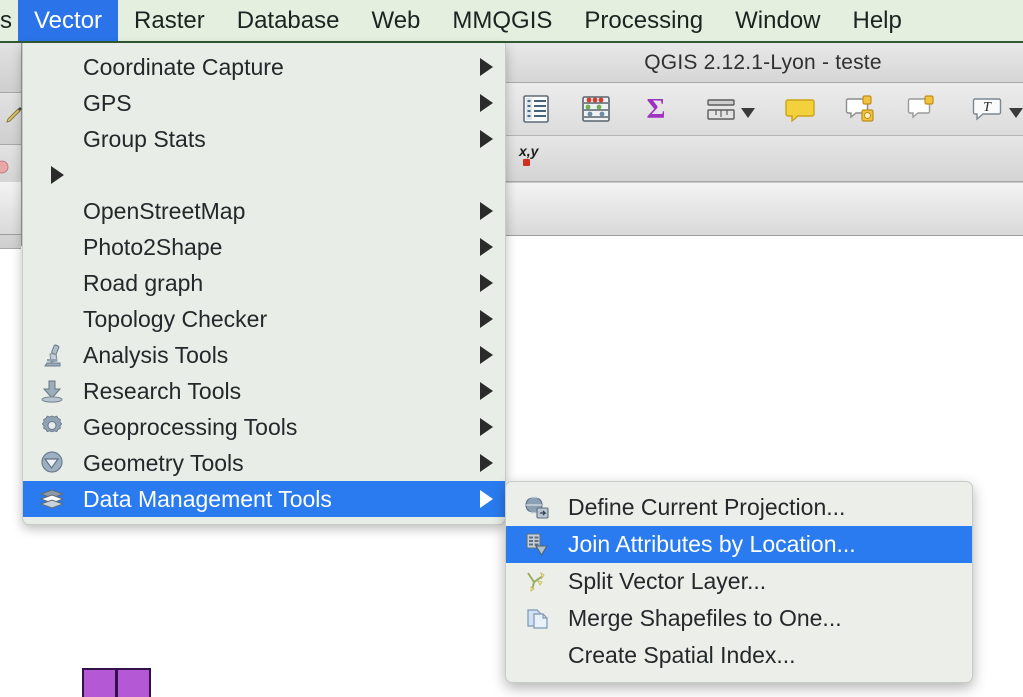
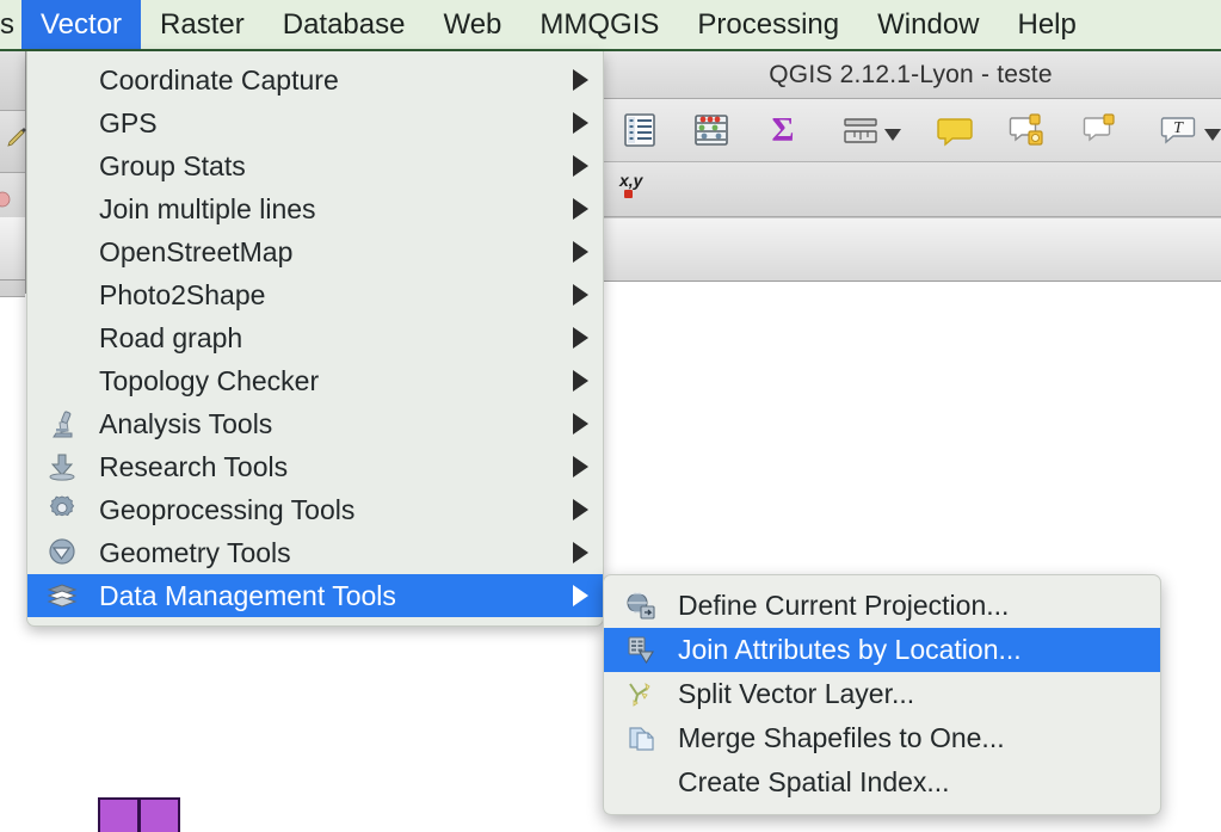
  QGIS 2.12.1-Lyon - teste
  Σ
  T
  x,y
  s
  Vector
  Raster
  Database
  Web
  MMQGIS
  Processing
  Window
  Help
  Coordinate Capture
  GPS
  Group Stats
+ Join multiple lines
  OpenStreetMap
  Photo2Shape
  Road graph
  Topology Checker
  Analysis Tools
  Research Tools
  Geoprocessing Tools
  Geometry Tools
  Data Management Tools
  Define Current Projection...
  Join Attributes by Location...
  Split Vector Layer...
  Merge Shapefiles to One...
  Create Spatial Index...
